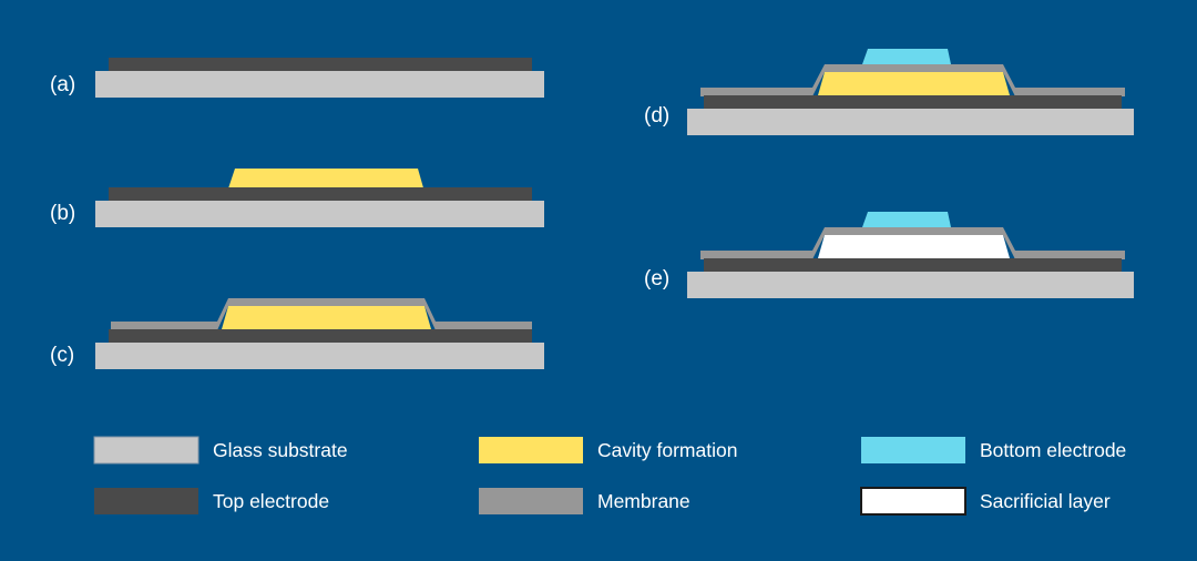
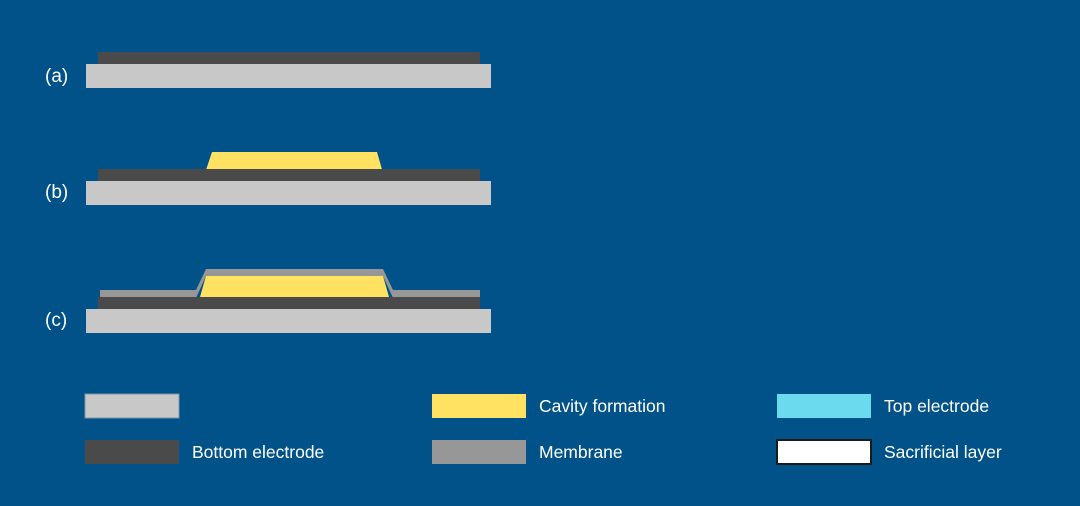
  (a)
  (b)
  (c)
- (d)
- (e)
- Glass substrate
- Top electrode
+ Bottom electrode
  Cavity formation
  Membrane
- Bottom electrode
+ Top electrode
  Sacrificial layer
